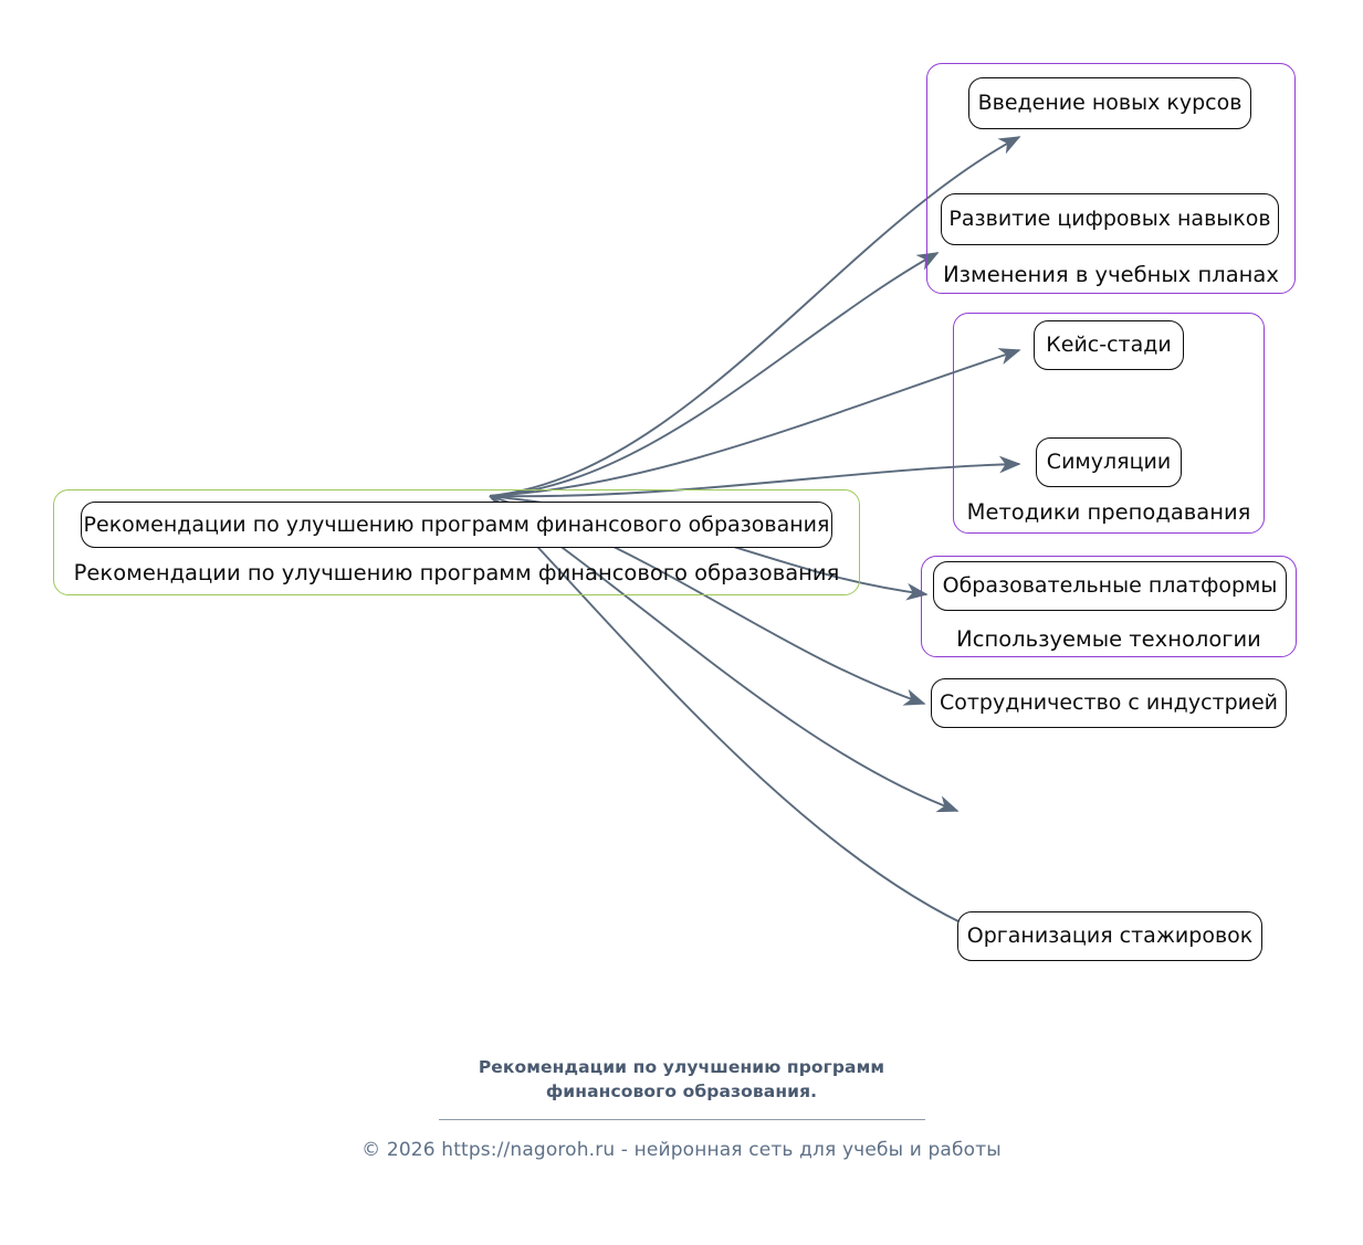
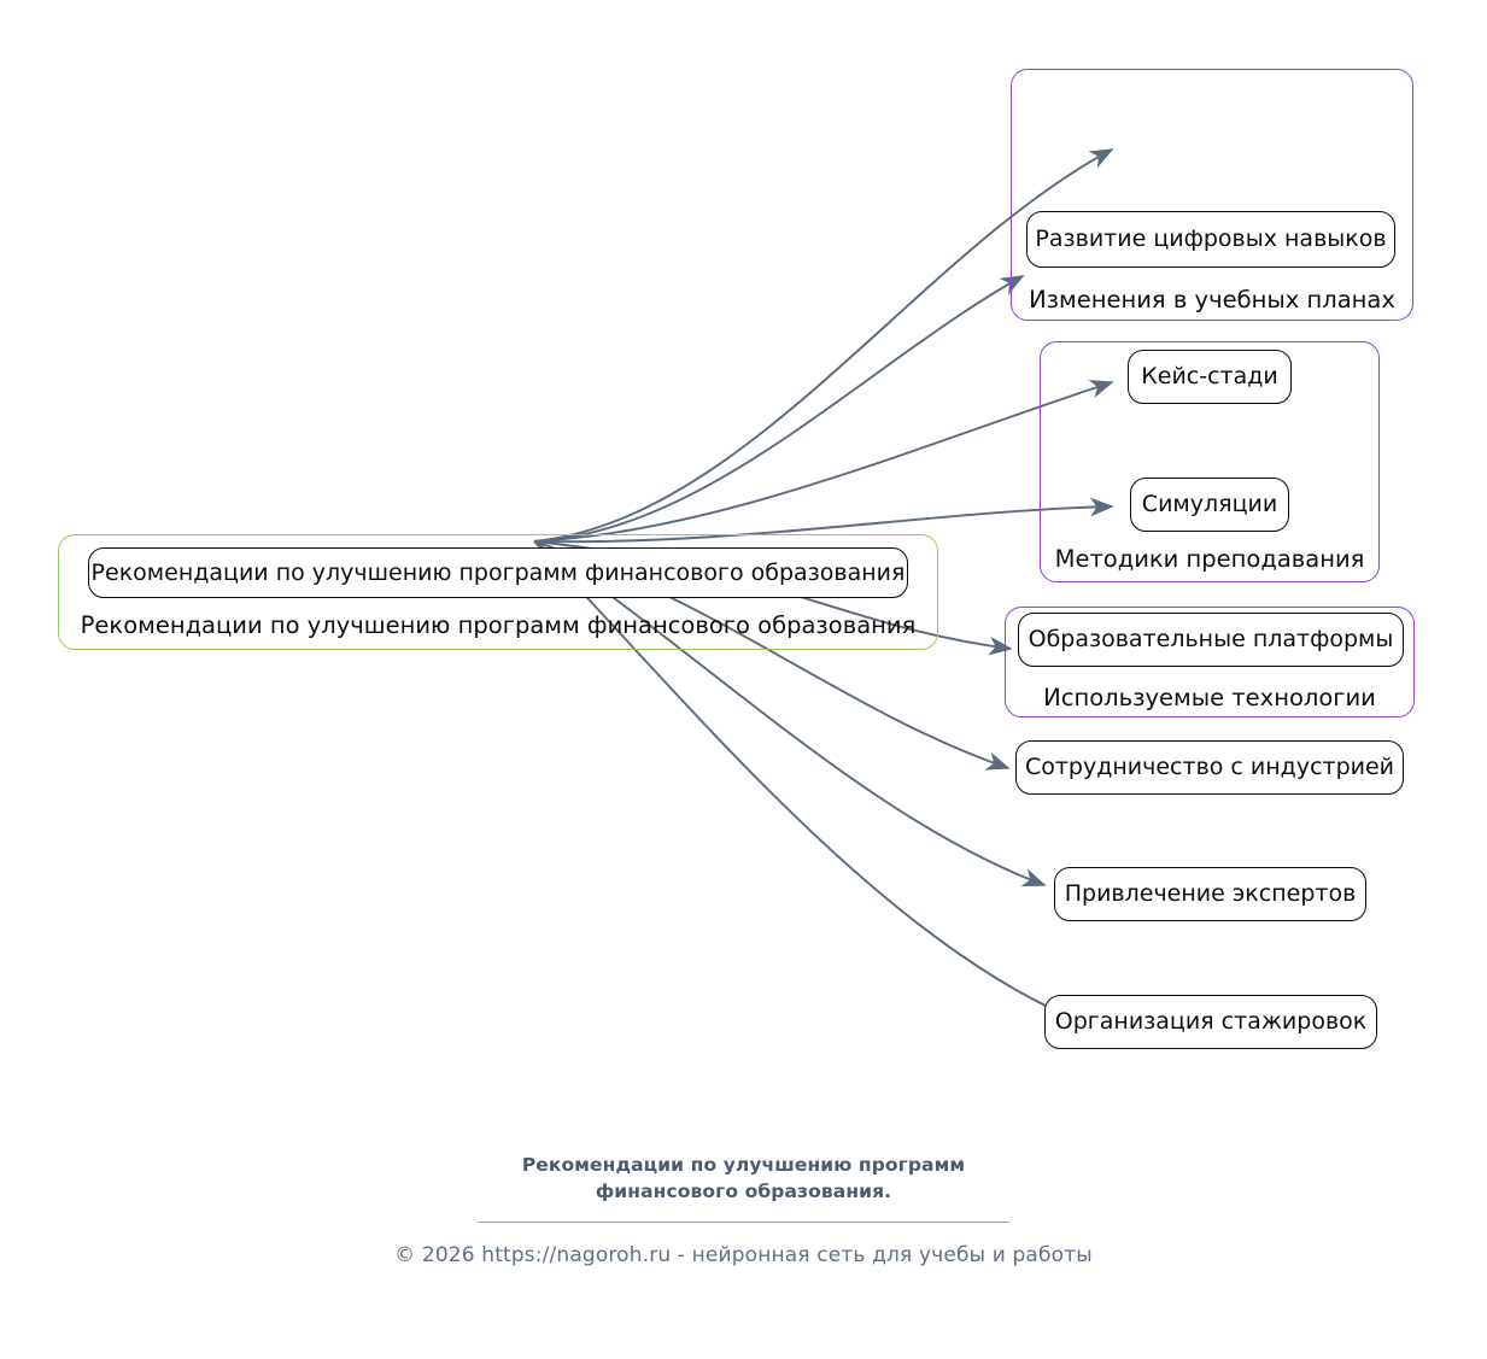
  Рекомендации по улучшению программ финансового образования
  Рекомендации по улучшению программ финансового образования
- Введение новых курсов
  Развитие цифровых навыков
  Изменения в учебных планах
  Кейс-стади
  Симуляции
  Методики преподавания
  Образовательные платформы
  Используемые технологии
  Сотрудничество с индустрией
+ Привлечение экспертов
  Организация стажировок
  Рекомендации по улучшению программ
  финансового образования.
  © 2026 https://nagoroh.ru - нейронная сеть для учебы и работы
